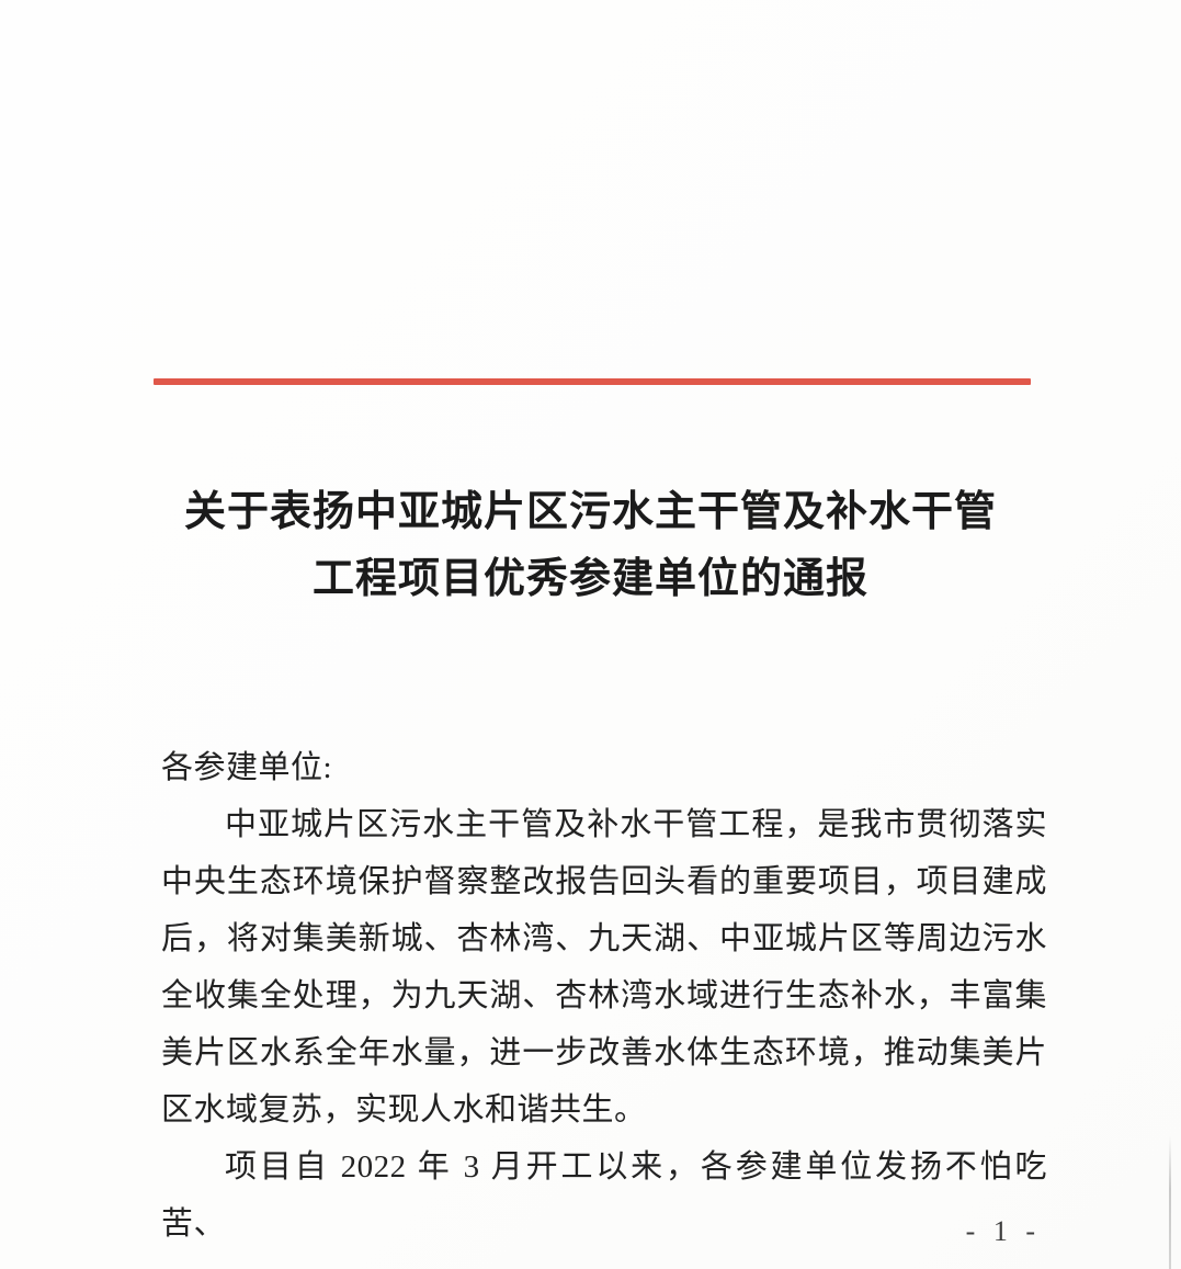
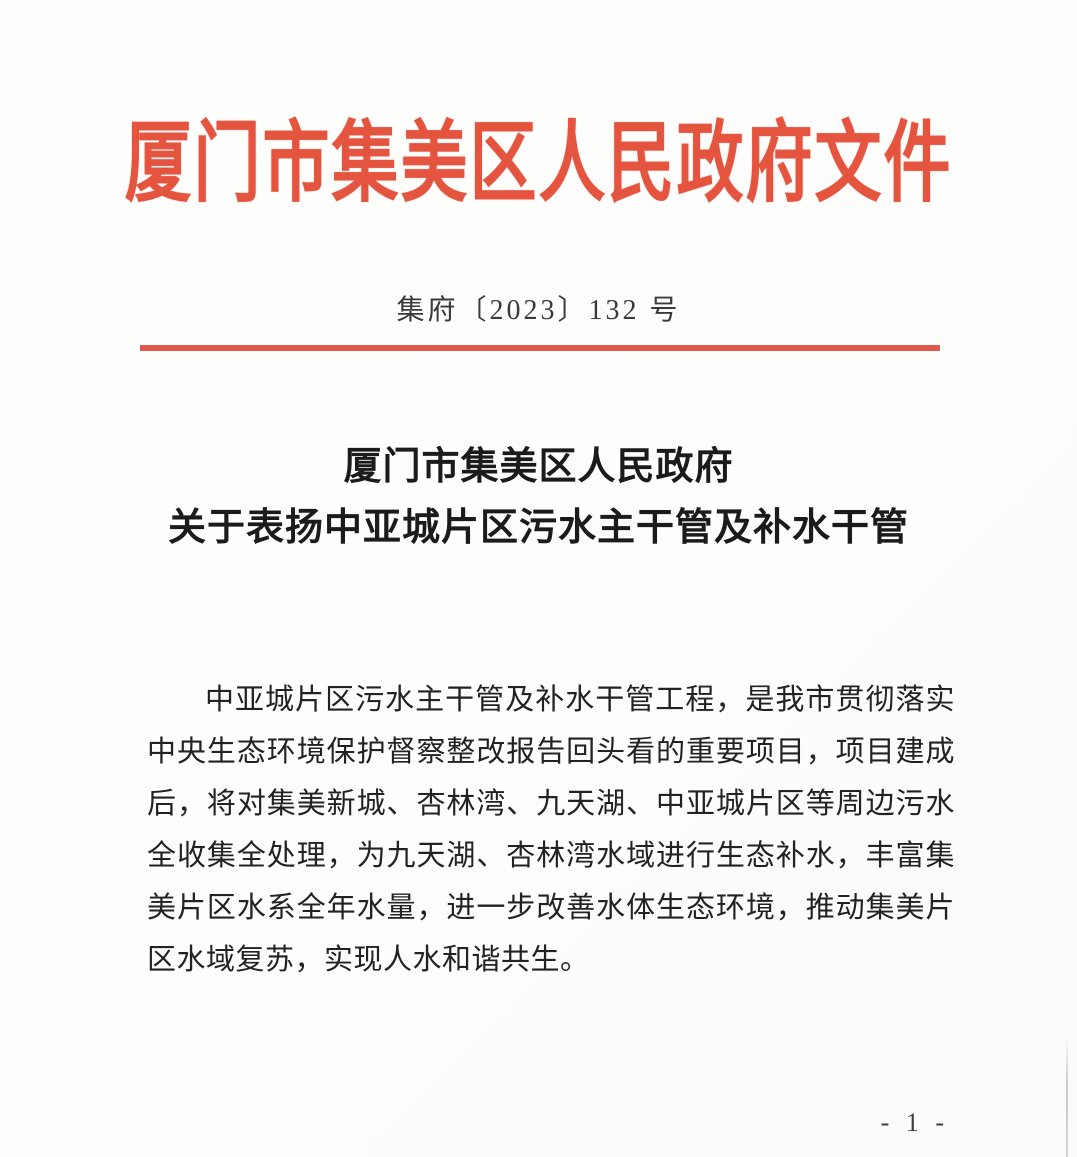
+ 厦门市集美区人民政府文件
+ 集府〔2023〕132 号
+ 厦门市集美区人民政府
  关于表扬中亚城片区污水主干管及补水干管
- 工程项目优秀参建单位的通报
- 各参建单位:
  中亚城片区污水主干管及补水干管工程，是我市贯彻落实中央生态环境保护督察整改报告回头看的重要项目，项目建成后，将对集美新城、杏林湾、九天湖、中亚城片区等周边污水全收集全处理，为九天湖、杏林湾水域进行生态补水，丰富集美片区水系全年水量，进一步改善水体生态环境，推动集美片区水域复苏，实现人水和谐共生。
- 项目自 2022 年 3 月开工以来，各参建单位发扬不怕吃苦、
  - 1 -
